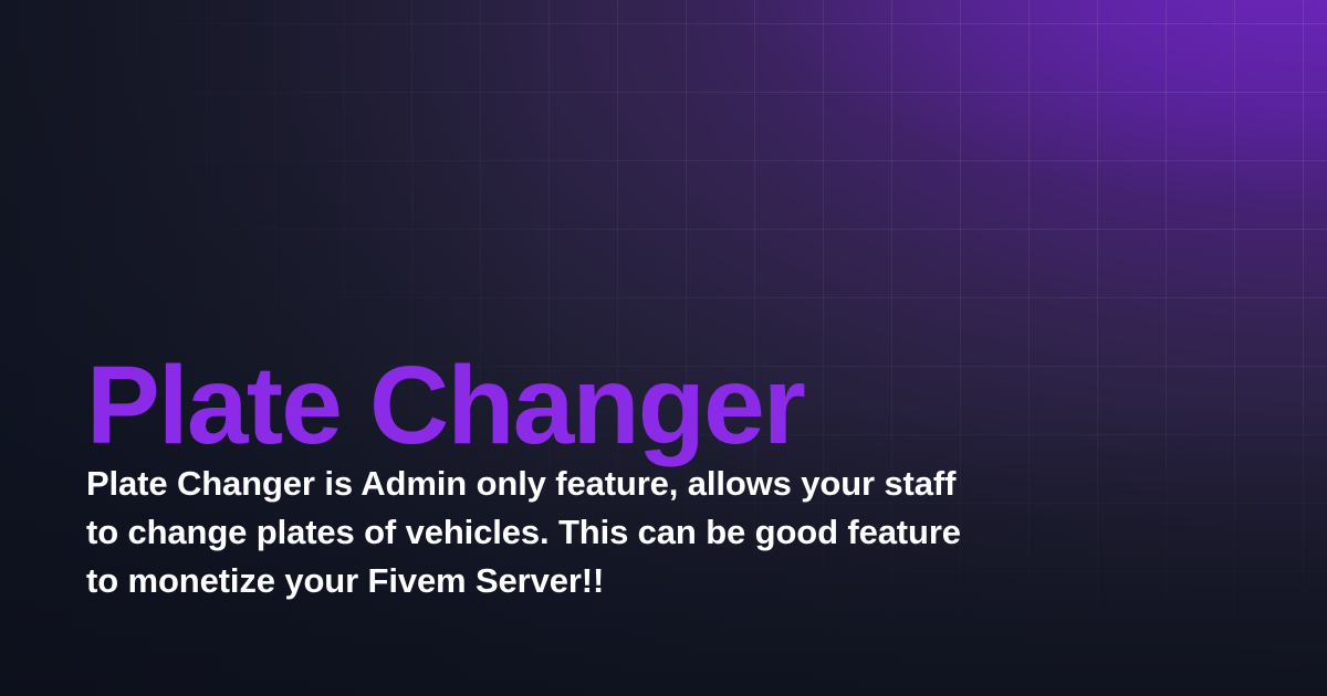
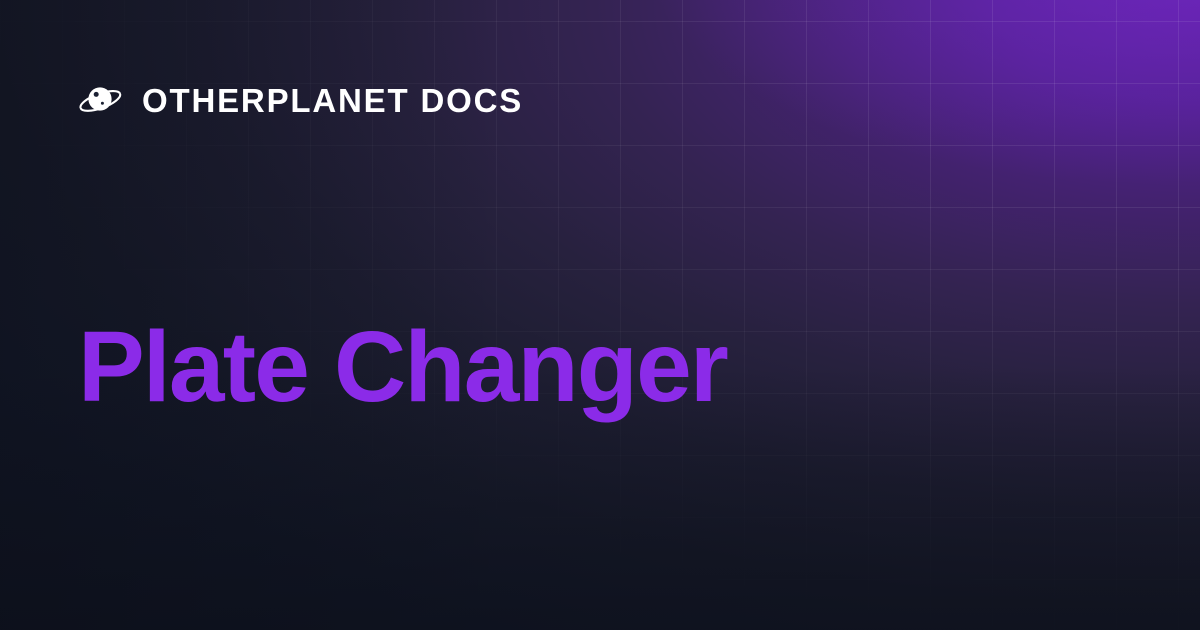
+ OTHERPLANET DOCS
  Plate Changer
- Plate Changer is Admin only feature, allows your staff to change plates of vehicles. This can be good feature to monetize your Fivem Server!!
